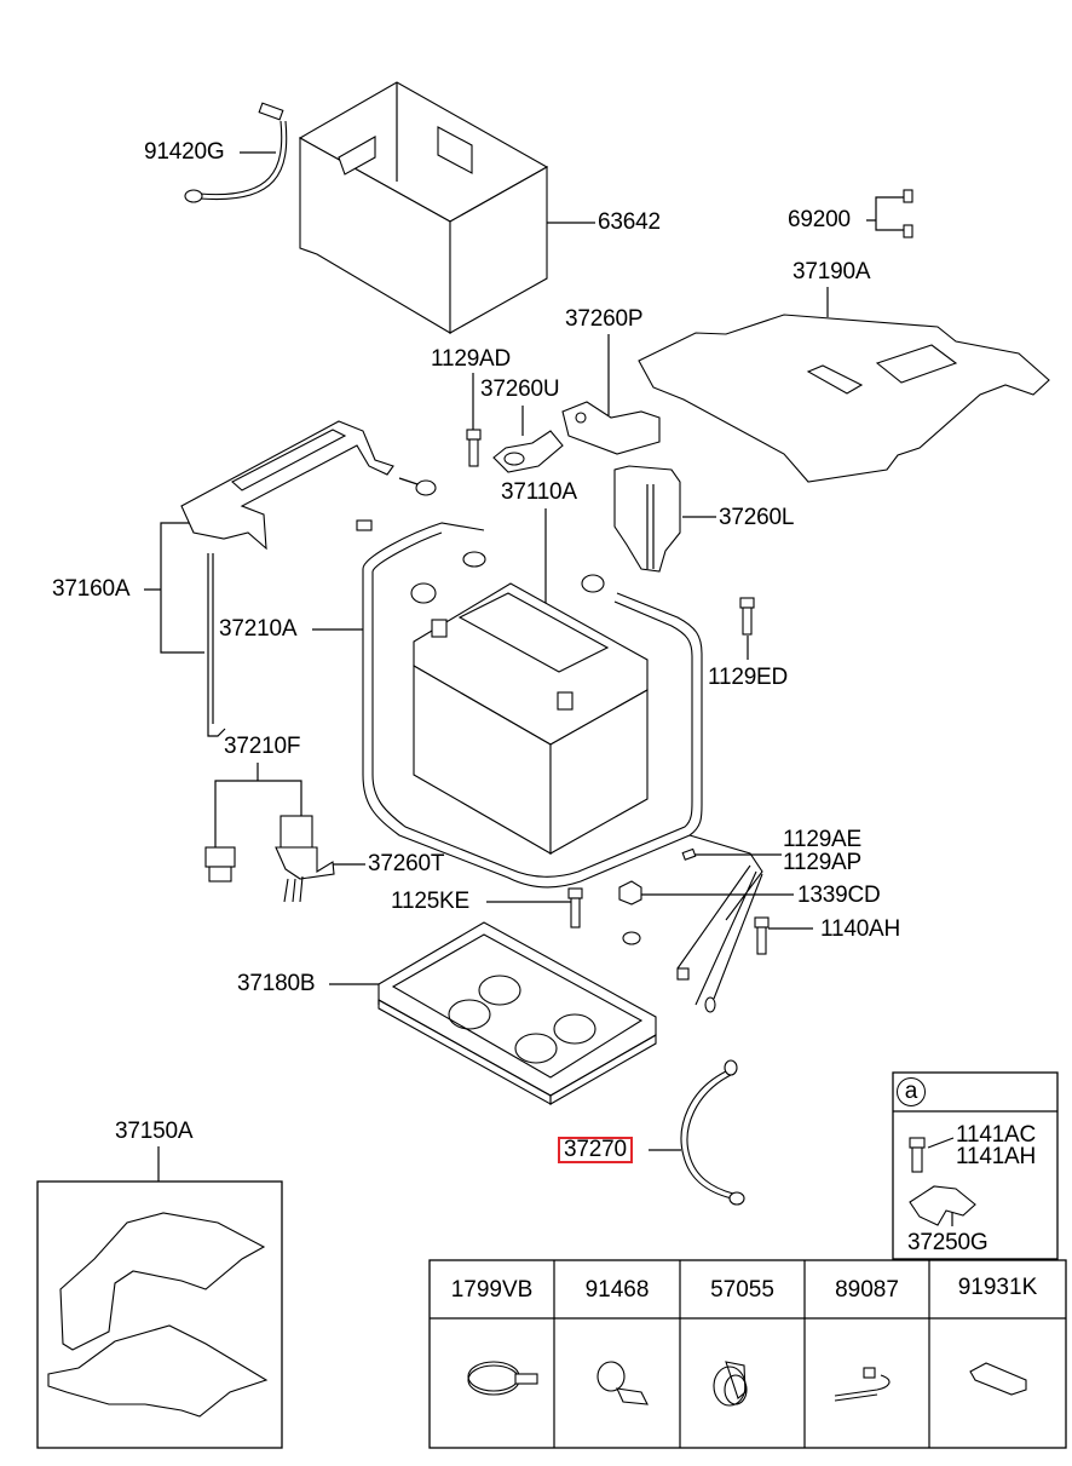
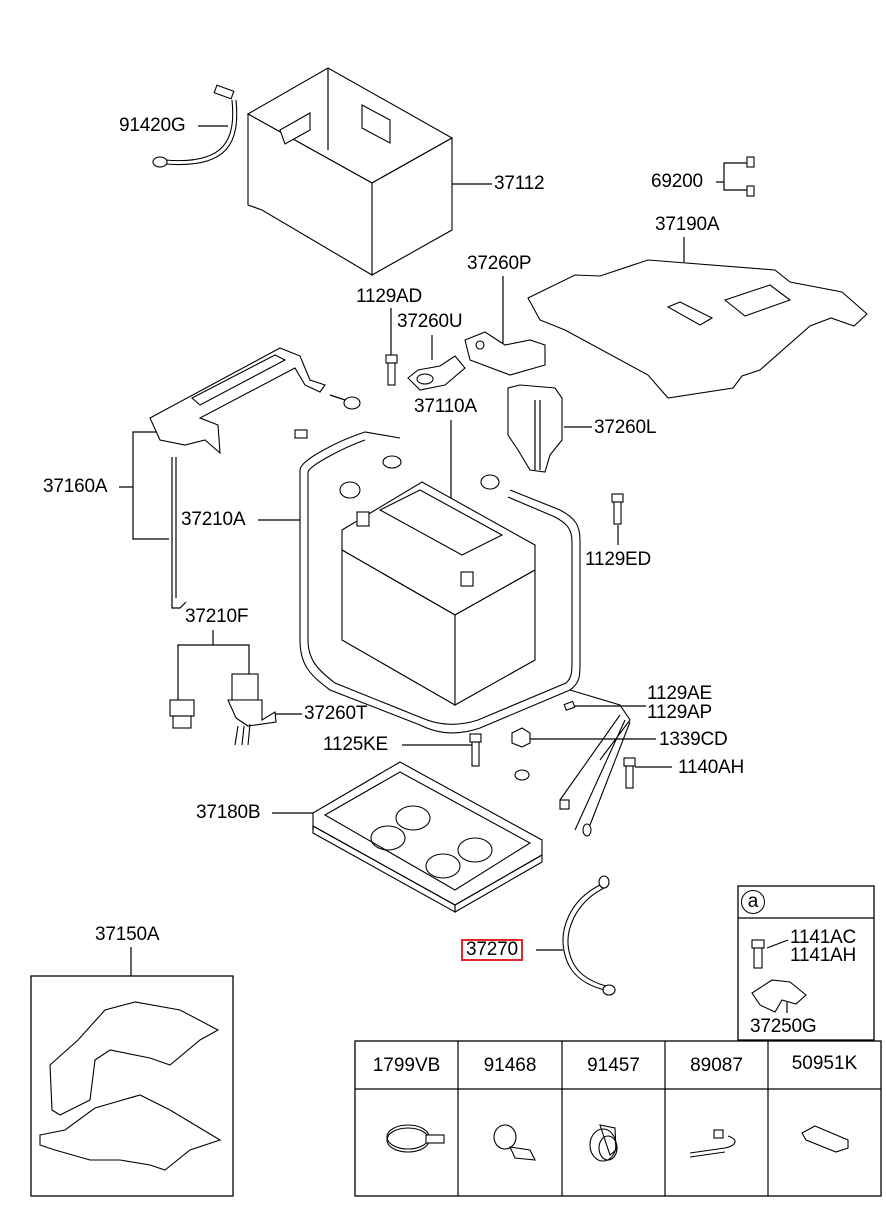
  91420G
- 63642
+ 37112
  69200
  37190A
  37260P
  1129AD
  37260U
  37110A
  37260L
  37160A
  37210A
  1129ED
  37210F
  37260T
  1129AE
  1129AP
  1125KE
  1339CD
  1140AH
  37180B
  37150A
  37270
  a
  1141AC
  1141AH
  37250G
  1799VB
  91468
- 57055
+ 91457
  89087
- 91931K
+ 50951K
